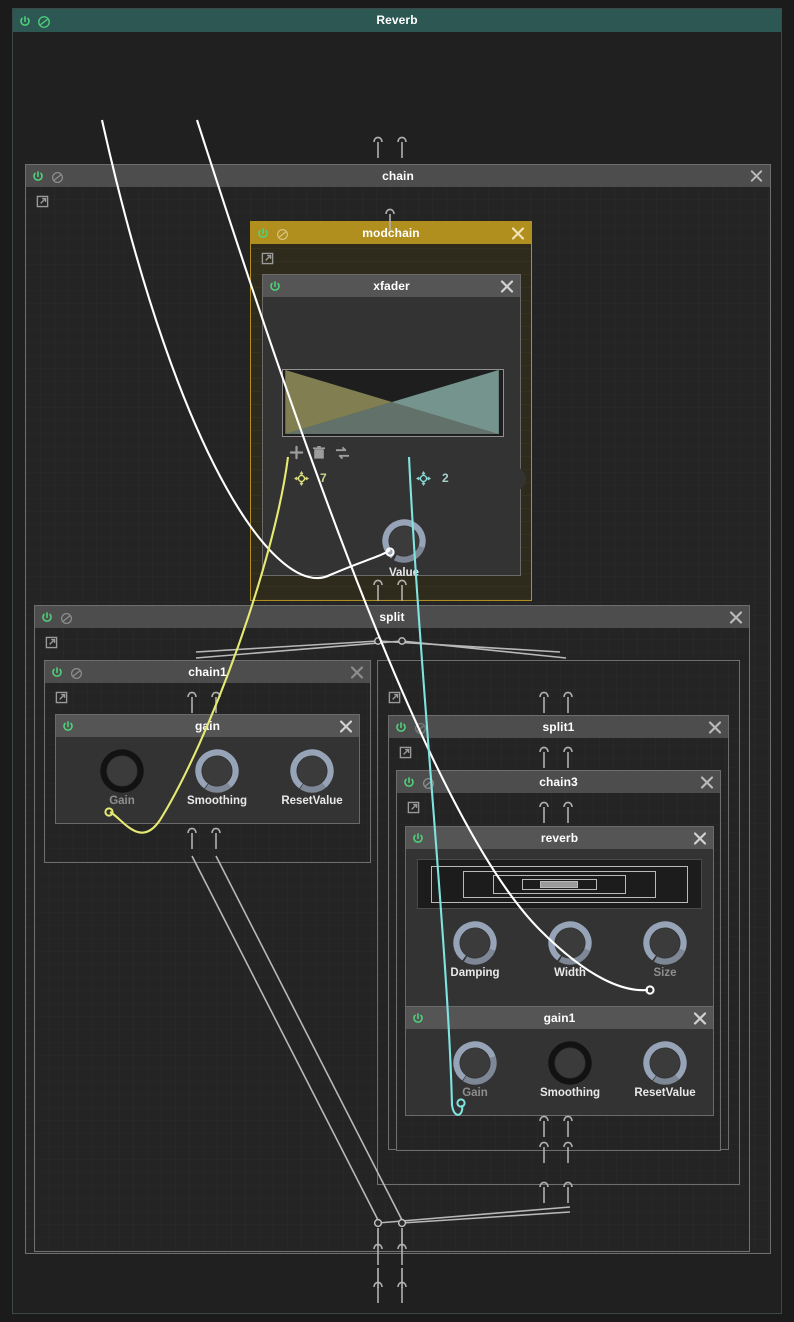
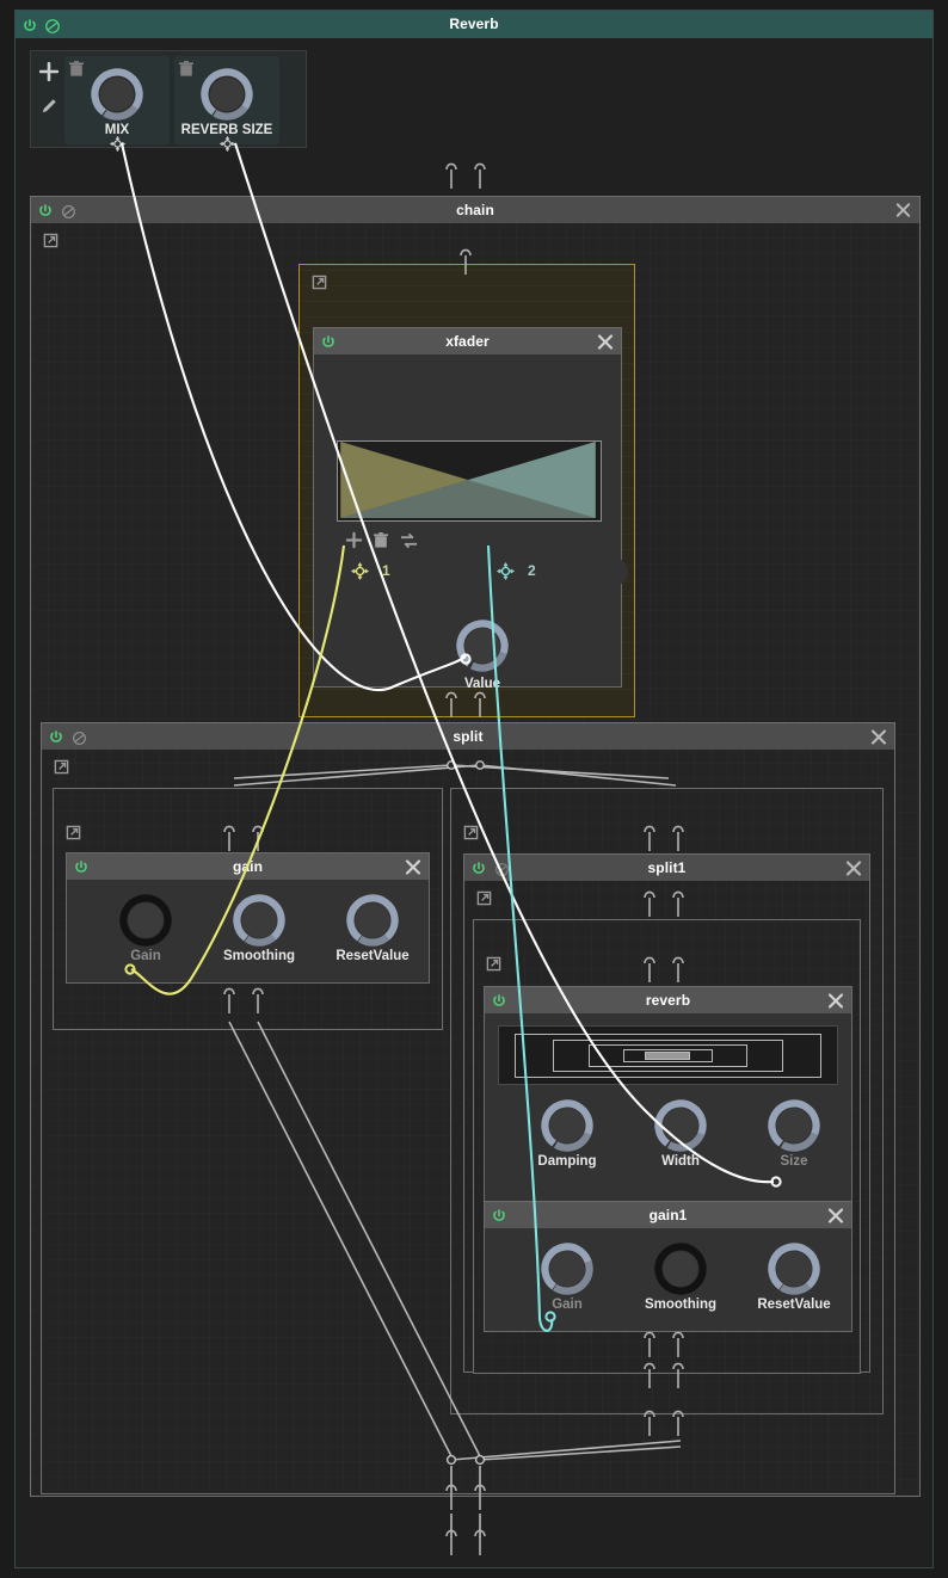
  Reverb
+ MIX
+ REVERB SIZE
  chain
- modchain
  xfader
- 7
+ 1
  2
  Valu
  split
- chain1
  gain
  Gain
  Smoothing
  ResetValue
  split1
- chain3
  reverb
  Damping
  Width
  Size
  gain1
  Gain
  Smoothing
  ResetValue
